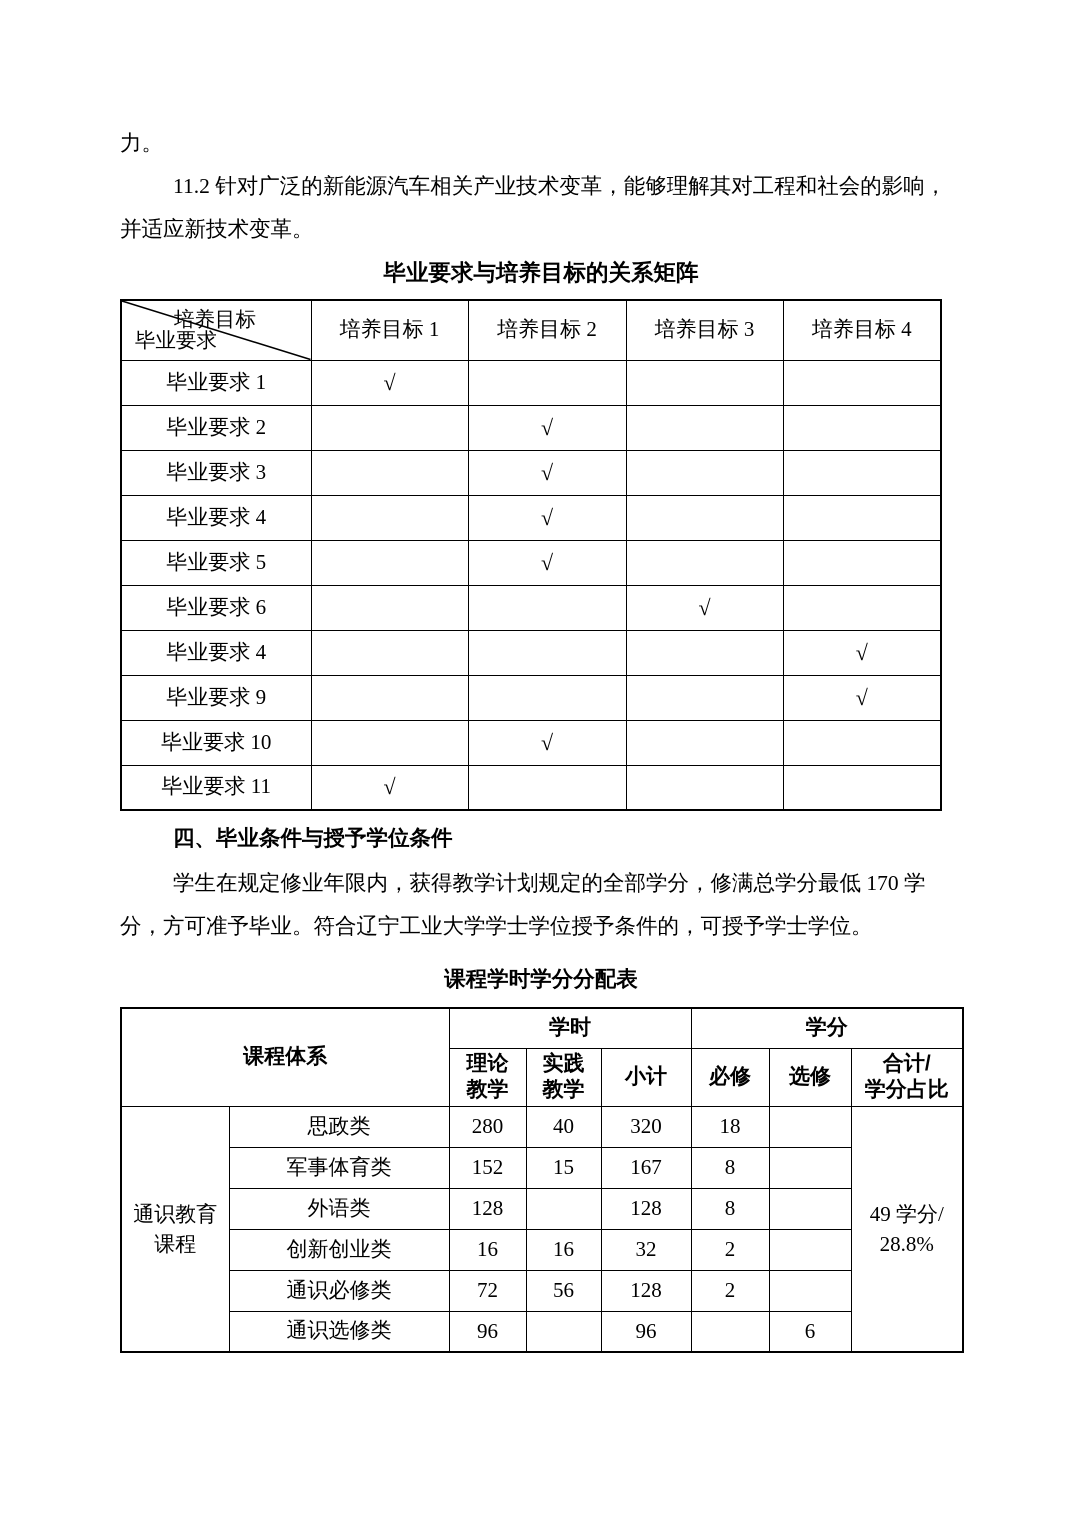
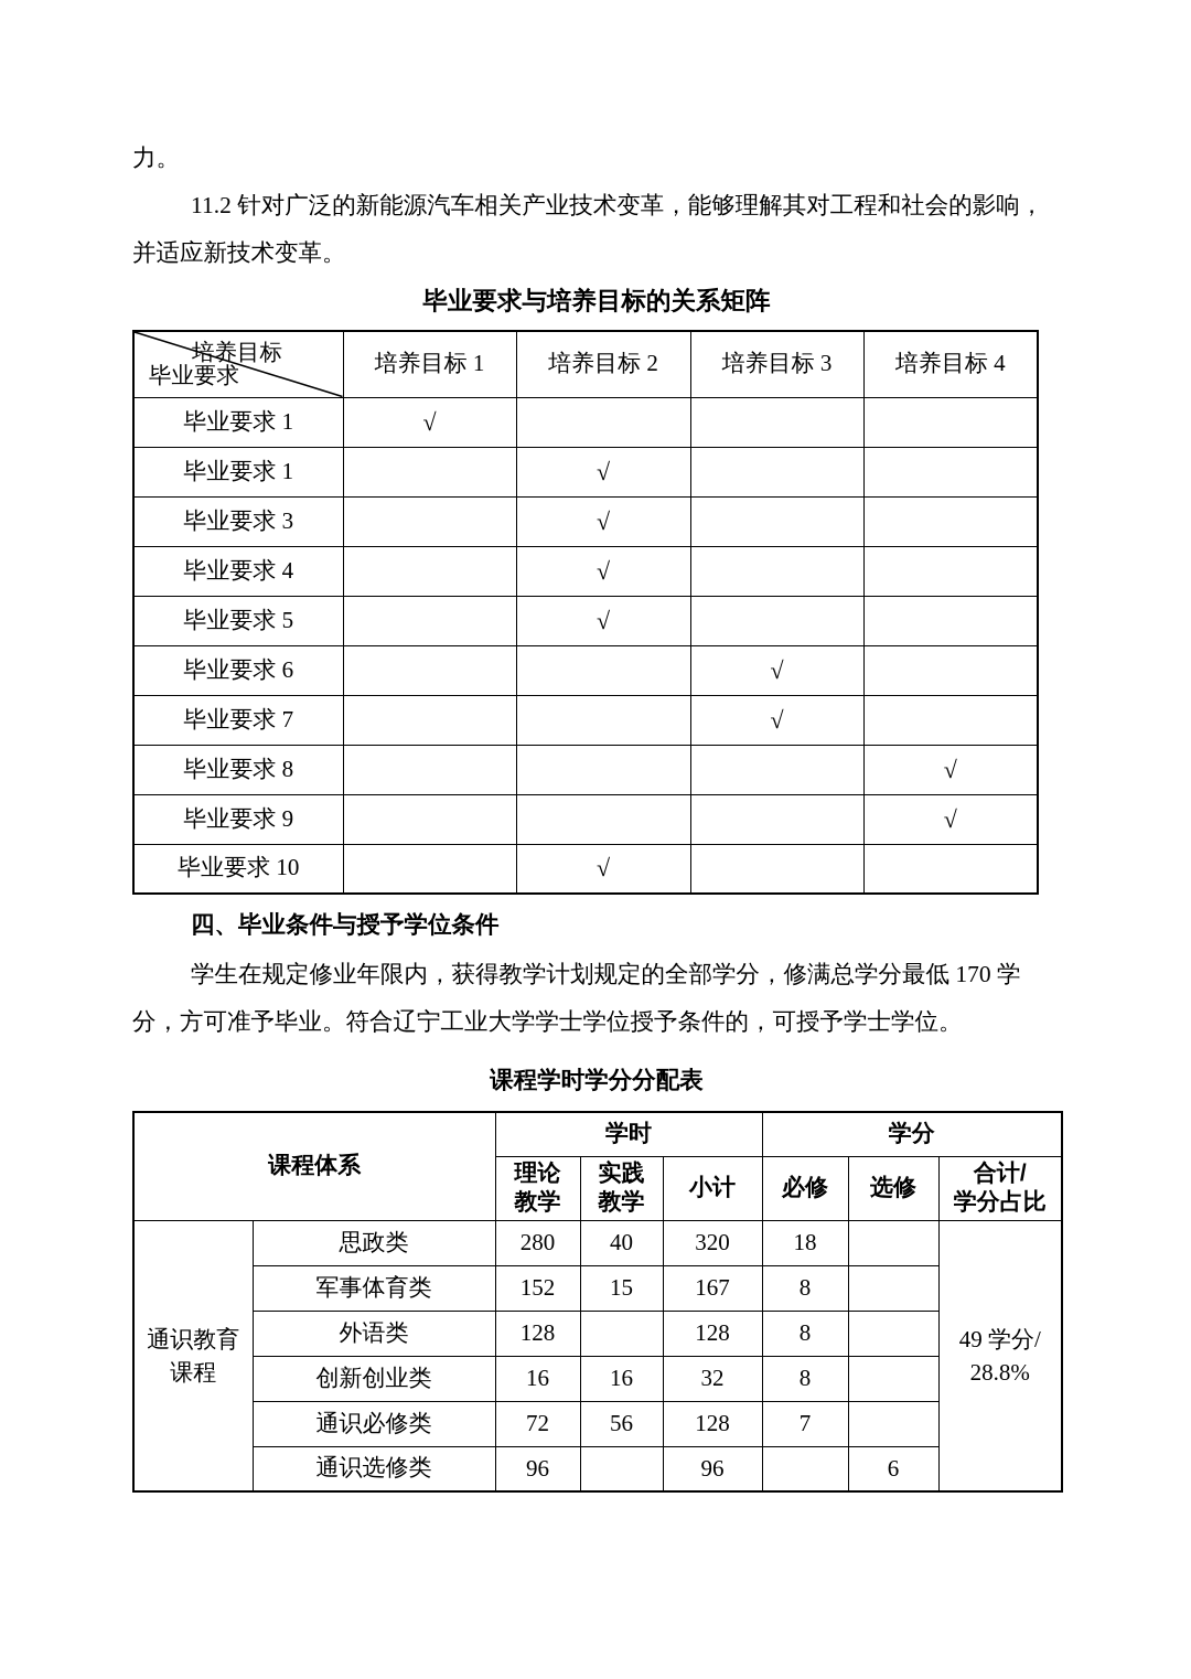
  力。
  11.2 针对广泛的新能源汽车相关产业技术变革，能够理解其对工程和社会的影响，
  并适应新技术变革。
  毕业要求与培养目标的关系矩阵
  培养目标 毕业要求	培养目标 1	培养目标 2	培养目标 3	培养目标 4
  毕业要求 1	√
- 毕业要求 2		√
+ 毕业要求 1		√
  毕业要求 3		√
  毕业要求 4		√
  毕业要求 5		√
  毕业要求 6			√
+ 毕业要求 7			√
- 毕业要求 4				√
+ 毕业要求 8				√
  毕业要求 9				√
  毕业要求 10		√
- 毕业要求 11	√
  四、毕业条件与授予学位条件
  学生在规定修业年限内，获得教学计划规定的全部学分，修满总学分最低 170 学
  分，方可准予毕业。符合辽宁工业大学学士学位授予条件的，可授予学士学位。
  课程学时学分分配表
  课程体系	学时	学分
  理论 教学	实践 教学	小计	必修	选修	合计/ 学分占比
  通识教育 课程	思政类	280	40	320	18		49 学分/ 28.8%
  军事体育类	152	15	167	8
  外语类	128		128	8
- 创新创业类	16	16	32	2
+ 创新创业类	16	16	32	8
- 通识必修类	72	56	128	2
+ 通识必修类	72	56	128	7
  通识选修类	96		96		6
